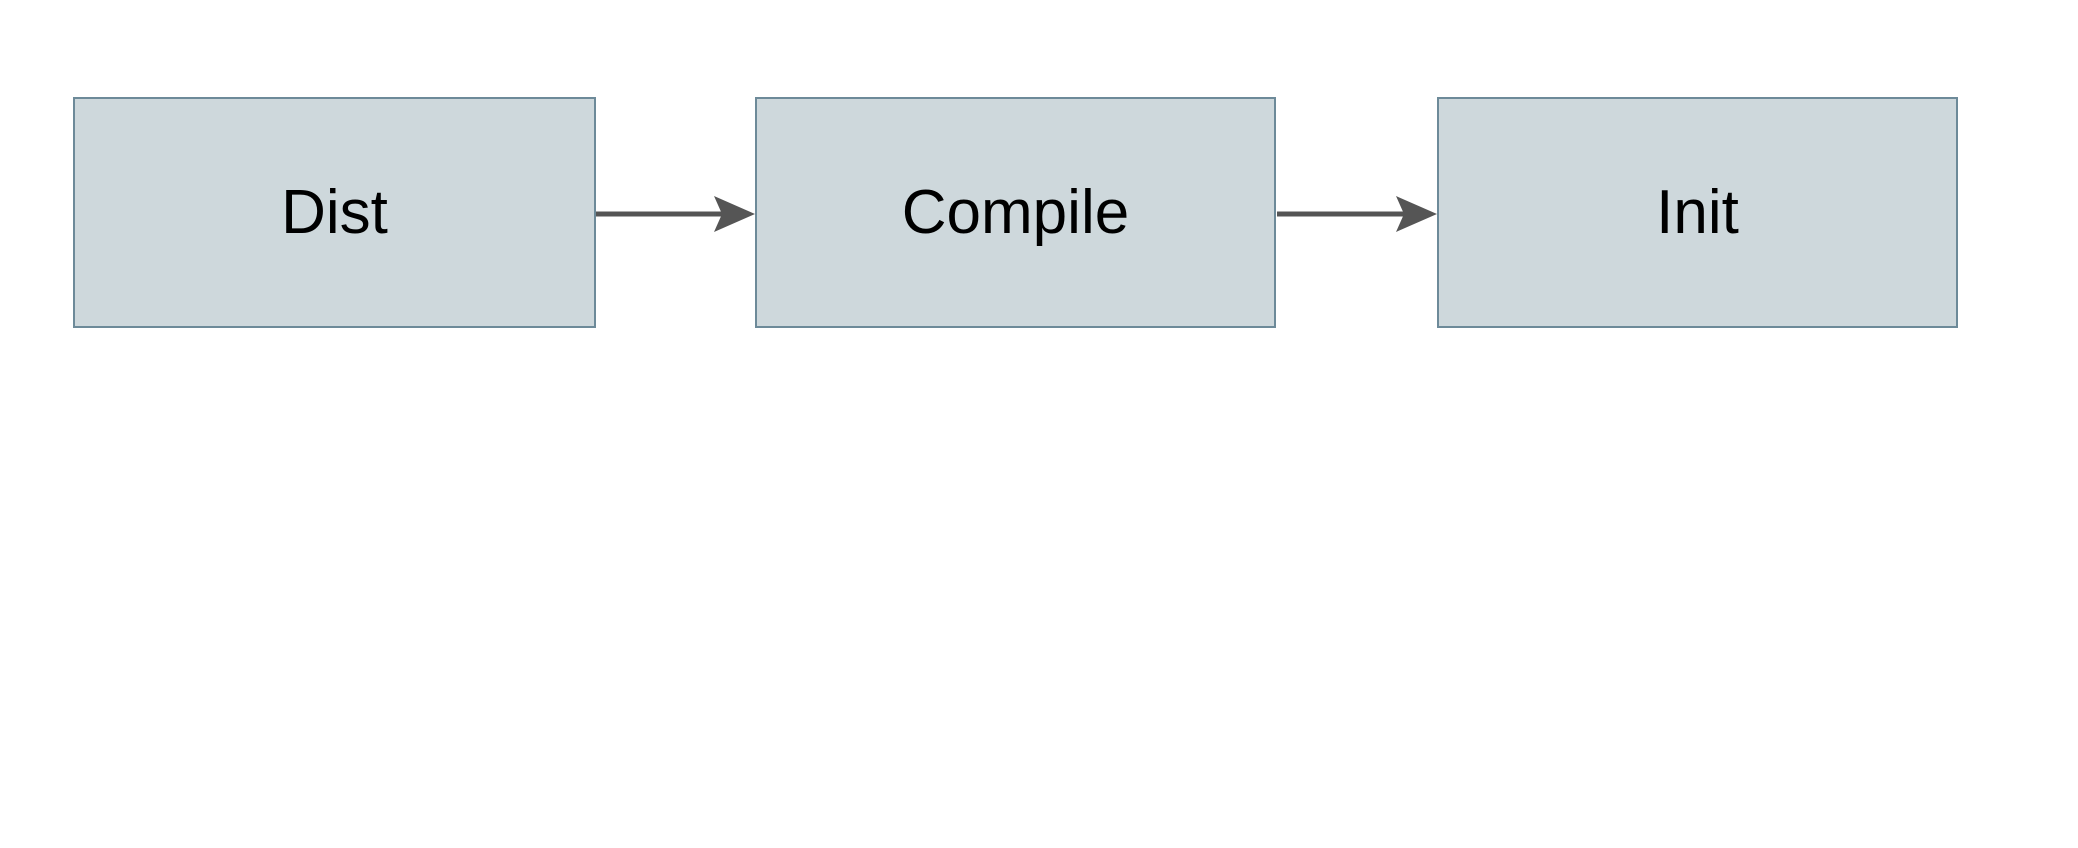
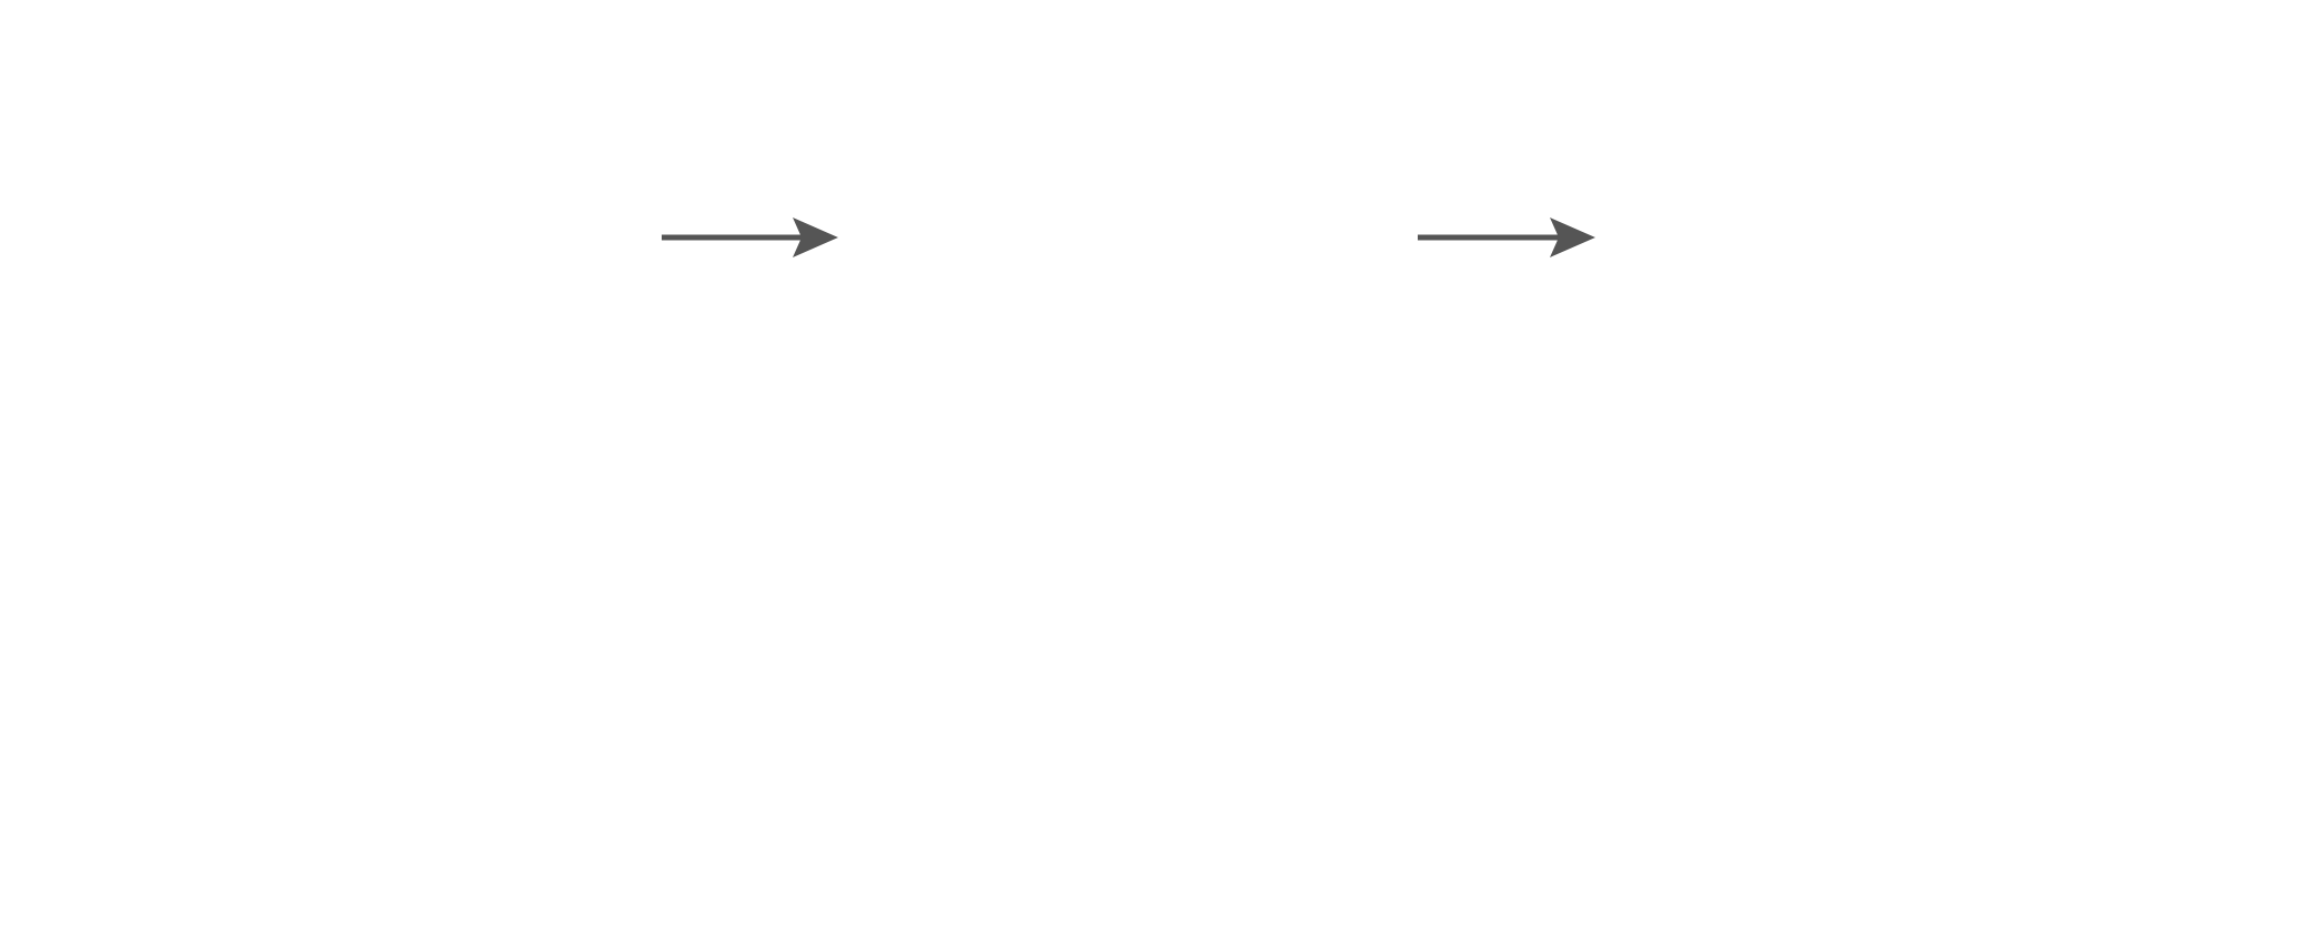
- Dist
- Compile
- Init
